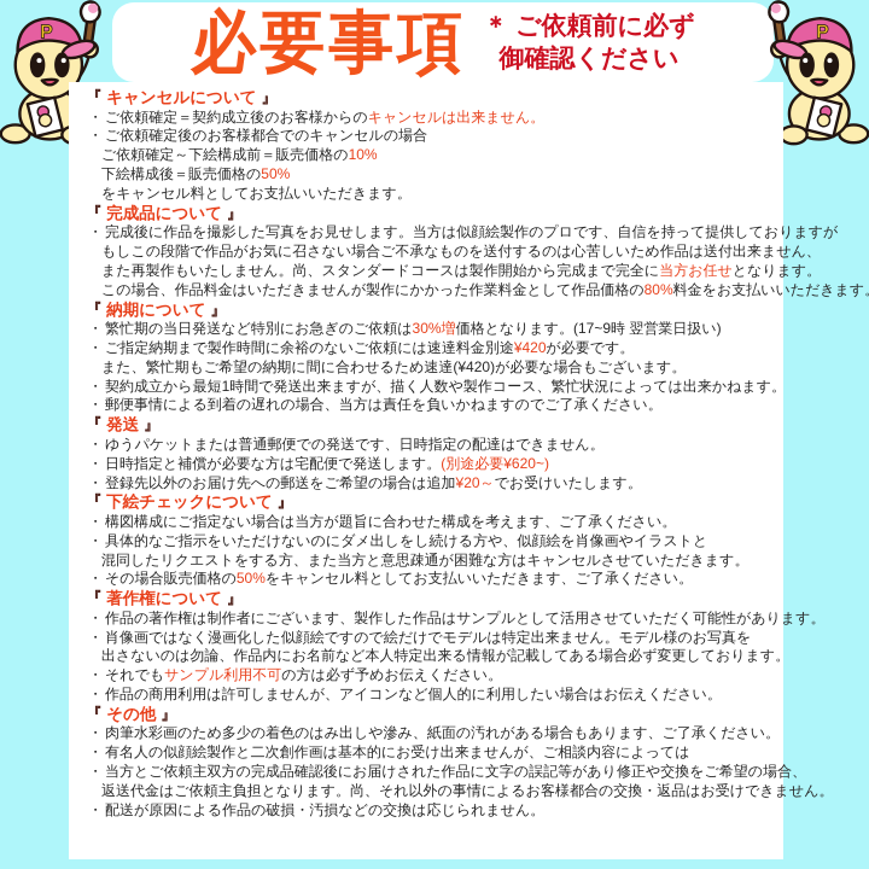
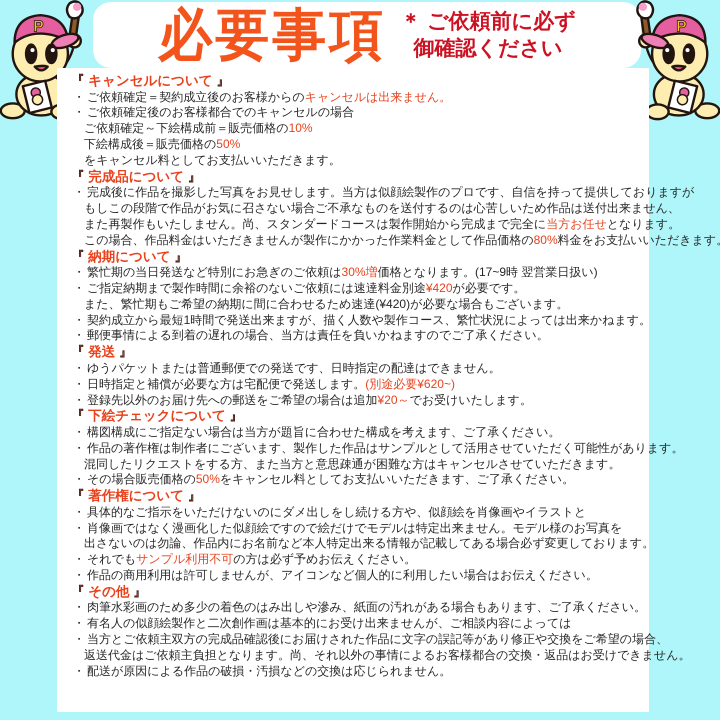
  必要事項
  ＊ ご依頼前に必ず
  御確認ください
  P
  『 キャンセルについて 』
  ・ ご依頼確定＝契約成立後のお客様からのキャンセルは出来ません。
  ・ ご依頼確定後のお客様都合でのキャンセルの場合
  ご依頼確定～下絵構成前＝販売価格の10%
  下絵構成後＝販売価格の50%
  をキャンセル料としてお支払いいただきます。
  『 完成品について 』
  ・ 完成後に作品を撮影した写真をお見せします。当方は似顔絵製作のプロです、自信を持って提供しておりますが
  もしこの段階で作品がお気に召さない場合ご不承なものを送付するのは心苦しいため作品は送付出来ません、
  また再製作もいたしません。尚、スタンダードコースは製作開始から完成まで完全に当方お任せとなります。
  この場合、作品料金はいただきませんが製作にかかった作業料金として作品価格の80%料金をお支払いいただきます
  『 納期について 』
  ・ 繁忙期の当日発送など特別にお急ぎのご依頼は30%増価格となります。(17~9時 翌営業日扱い)
  ・ ご指定納期まで製作時間に余裕のないご依頼には速達料金別途¥420が必要です。
  また、繁忙期もご希望の納期に間に合わせるため速達(¥420)が必要な場合もございます。
  ・ 契約成立から最短1時間で発送出来ますが、描く人数や製作コース、繁忙状況によっては出来かねます。
  ・ 郵便事情による到着の遅れの場合、当方は責任を負いかねますのでご了承ください。
  『 発送 』
  ・ ゆうパケットまたは普通郵便での発送です、日時指定の配達はできません。
  ・ 日時指定と補償が必要な方は宅配便で発送します。(別途必要¥620~)
  ・ 登録先以外のお届け先への郵送をご希望の場合は追加¥20～でお受けいたします。
  『 下絵チェックについて 』
  ・ 構図構成にご指定ない場合は当方が題旨に合わせた構成を考えます、ご了承ください。
- ・ 具体的なご指示をいただけないのにダメ出しをし続ける方や、似顔絵を肖像画やイラストと
+ ・ 作品の著作権は制作者にございます、製作した作品はサンプルとして活用させていただく可能性があります。
  混同したリクエストをする方、また当方と意思疎通が困難な方はキャンセルさせていただきます。
  ・ その場合販売価格の50%をキャンセル料としてお支払いいただきます、ご了承ください。
  『 著作権について 』
- ・ 作品の著作権は制作者にございます、製作した作品はサンプルとして活用させていただく可能性があります。
+ ・ 具体的なご指示をいただけないのにダメ出しをし続ける方や、似顔絵を肖像画やイラストと
  ・ 肖像画ではなく漫画化した似顔絵ですので絵だけでモデルは特定出来ません。モデル様のお写真を
  出さないのは勿論、作品内にお名前など本人特定出来る情報が記載してある場合必ず変更しております。
  ・ それでもサンプル利用不可の方は必ず予めお伝えください。
  ・ 作品の商用利用は許可しませんが、アイコンなど個人的に利用したい場合はお伝えください。
  『 その他 』
  ・ 肉筆水彩画のため多少の着色のはみ出しや滲み、紙面の汚れがある場合もあります、ご了承ください。
  ・ 有名人の似顔絵製作と二次創作画は基本的にお受け出来ませんが、ご相談内容によっては
  ・ 当方とご依頼主双方の完成品確認後にお届けされた作品に文字の誤記等があり修正や交換をご希望の場合、
  返送代金はご依頼主負担となります。尚、それ以外の事情によるお客様都合の交換・返品はお受けできません。
  ・ 配送が原因による作品の破損・汚損などの交換は応じられません。
